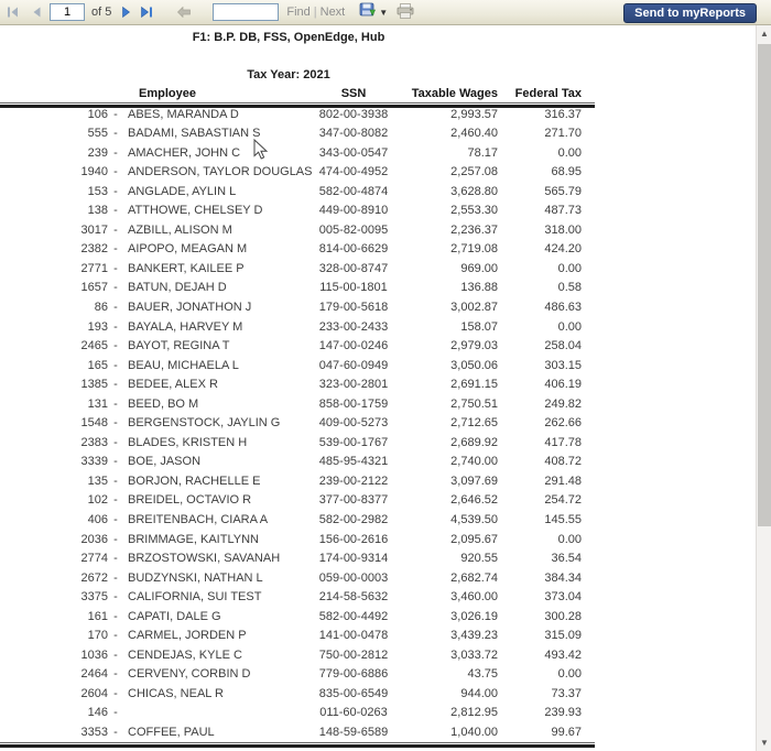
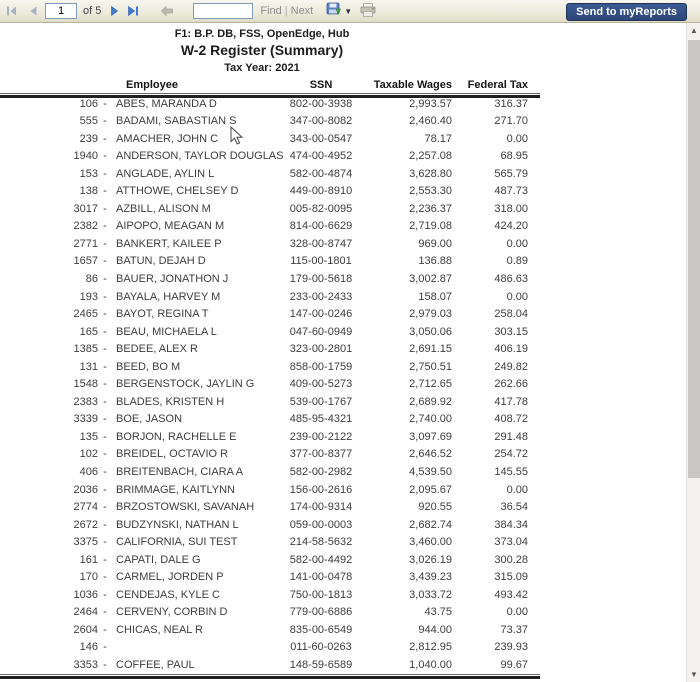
  1
  of 5
  Find | Next
  ▼
  Send to myReports
  F1: B.P. DB, FSS, OpenEdge, Hub
+ W-2 Register (Summary)
  Tax Year: 2021
  Employee
  SSN
  Taxable Wages
  Federal Tax
  106
  -
  ABES, MARANDA D
  802-00-3938
  2,993.57
  316.37
  555
  -
  BADAMI, SABASTIAN S
  347-00-8082
  2,460.40
  271.70
  239
  -
  AMACHER, JOHN C
  343-00-0547
  78.17
  0.00
  1940
  -
  ANDERSON, TAYLOR DOUGLAS
  474-00-4952
  2,257.08
  68.95
  153
  -
  ANGLADE, AYLIN L
  582-00-4874
  3,628.80
  565.79
  138
  -
  ATTHOWE, CHELSEY D
  449-00-8910
  2,553.30
  487.73
  3017
  -
  AZBILL, ALISON M
  005-82-0095
  2,236.37
  318.00
  2382
  -
  AIPOPO, MEAGAN M
  814-00-6629
  2,719.08
  424.20
  2771
  -
  BANKERT, KAILEE P
  328-00-8747
  969.00
  0.00
  1657
  -
  BATUN, DEJAH D
  115-00-1801
  136.88
- 0.58
+ 0.89
  86
  -
  BAUER, JONATHON J
  179-00-5618
  3,002.87
  486.63
  193
  -
  BAYALA, HARVEY M
  233-00-2433
  158.07
  0.00
  2465
  -
  BAYOT, REGINA T
  147-00-0246
  2,979.03
  258.04
  165
  -
  BEAU, MICHAELA L
  047-60-0949
  3,050.06
  303.15
  1385
  -
  BEDEE, ALEX R
  323-00-2801
  2,691.15
  406.19
  131
  -
  BEED, BO M
  858-00-1759
  2,750.51
  249.82
  1548
  -
  BERGENSTOCK, JAYLIN G
  409-00-5273
  2,712.65
  262.66
  2383
  -
  BLADES, KRISTEN H
  539-00-1767
  2,689.92
  417.78
  3339
  -
  BOE, JASON
  485-95-4321
  2,740.00
  408.72
  135
  -
  BORJON, RACHELLE E
  239-00-2122
  3,097.69
  291.48
  102
  -
  BREIDEL, OCTAVIO R
  377-00-8377
  2,646.52
  254.72
  406
  -
  BREITENBACH, CIARA A
  582-00-2982
  4,539.50
  145.55
  2036
  -
  BRIMMAGE, KAITLYNN
  156-00-2616
  2,095.67
  0.00
  2774
  -
  BRZOSTOWSKI, SAVANAH
  174-00-9314
  920.55
  36.54
  2672
  -
  BUDZYNSKI, NATHAN L
  059-00-0003
  2,682.74
  384.34
  3375
  -
  CALIFORNIA, SUI TEST
  214-58-5632
  3,460.00
  373.04
  161
  -
  CAPATI, DALE G
  582-00-4492
  3,026.19
  300.28
  170
  -
  CARMEL, JORDEN P
  141-00-0478
  3,439.23
  315.09
  1036
  -
  CENDEJAS, KYLE C
- 750-00-2812
+ 750-00-1813
  3,033.72
  493.42
  2464
  -
  CERVENY, CORBIN D
  779-00-6886
  43.75
  0.00
  2604
  -
  CHICAS, NEAL R
  835-00-6549
  944.00
  73.37
  146
  -
  011-60-0263
  2,812.95
  239.93
  3353
  -
  COFFEE, PAUL
  148-59-6589
  1,040.00
  99.67
  ▲
  ▼
